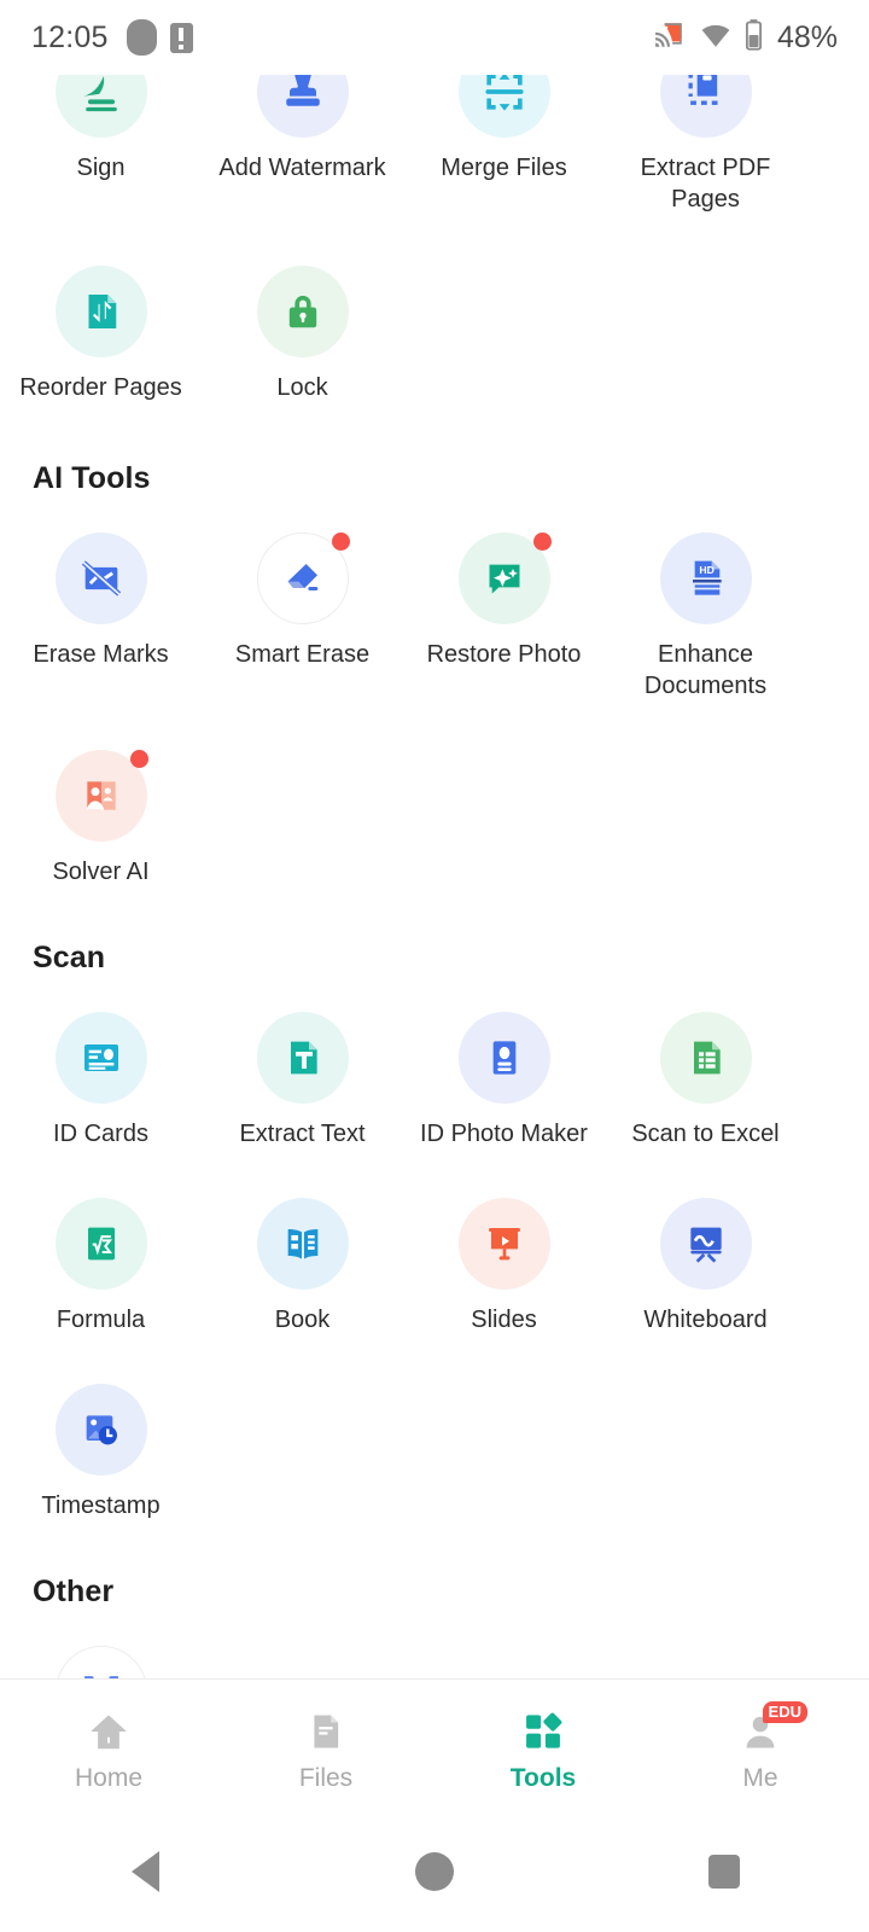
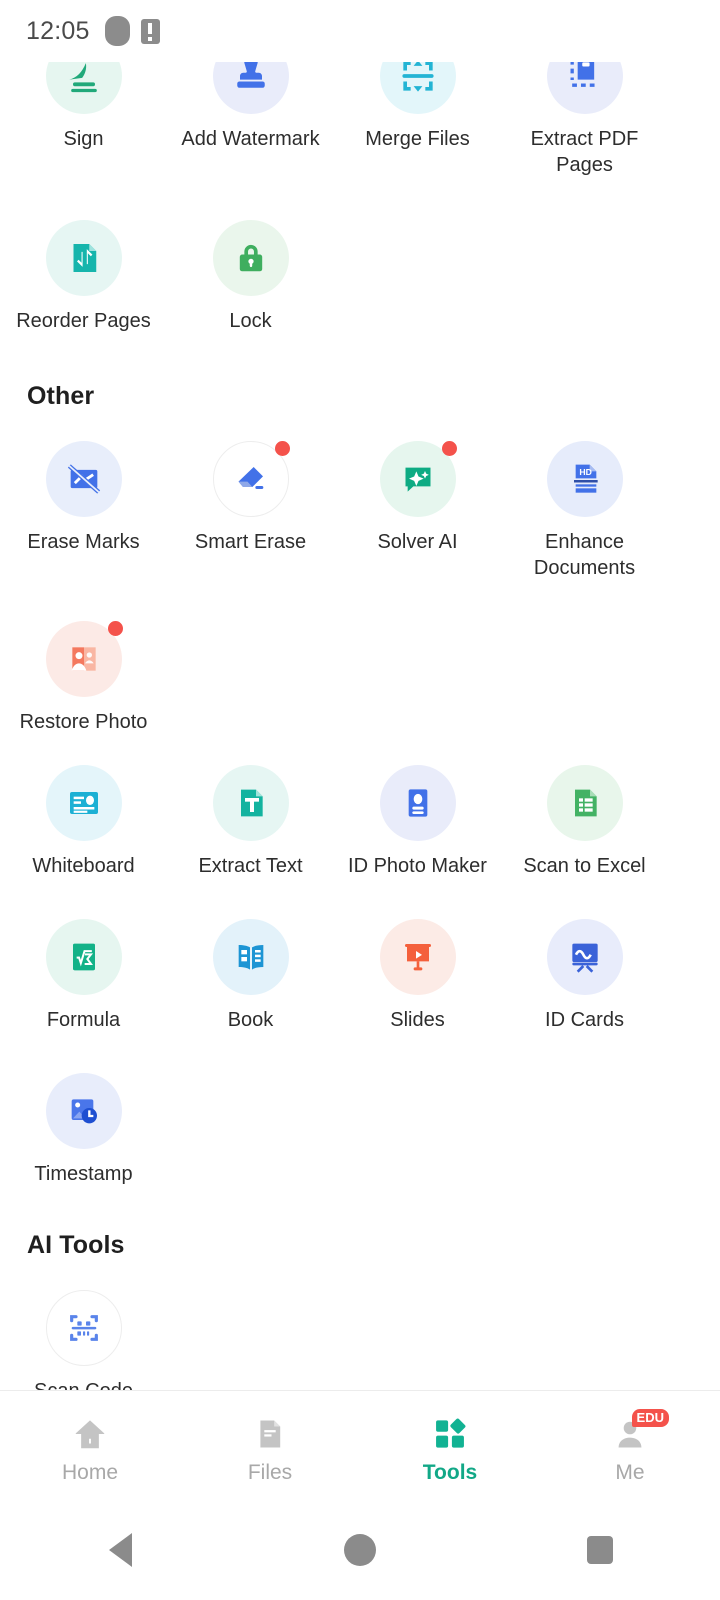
  12:05
- 48%
  Sign
  Add Watermark
  Merge Files
  Extract PDF Pages
  Reorder Pages
  Lock
- AI Tools
+ Other
  Erase Marks
  Smart Erase
- Restore Photo
+ Solver AI
  HD
  Enhance Documents
- Solver AI
+ Restore Photo
- Scan
- ID Cards
+ Whiteboard
  Extract Text
  ID Photo Maker
  Scan to Excel
  Formula
  Book
  Slides
- Whiteboard
+ ID Cards
  Timestamp
- Other
+ AI Tools
  Home
  Files
  Tools
  EDU
  Me
